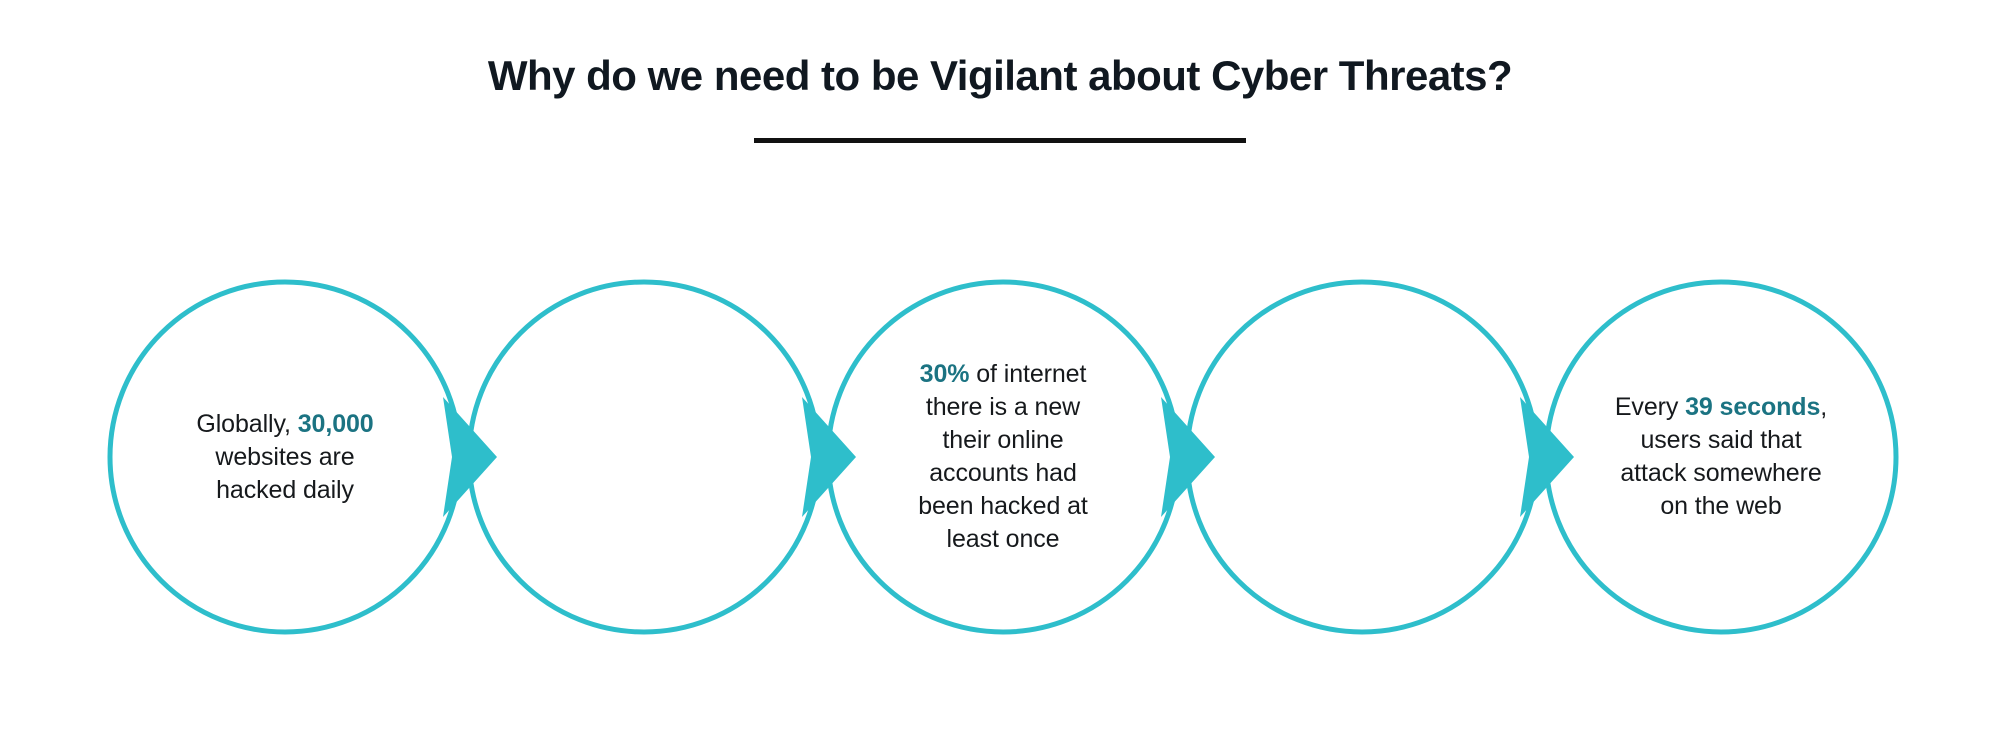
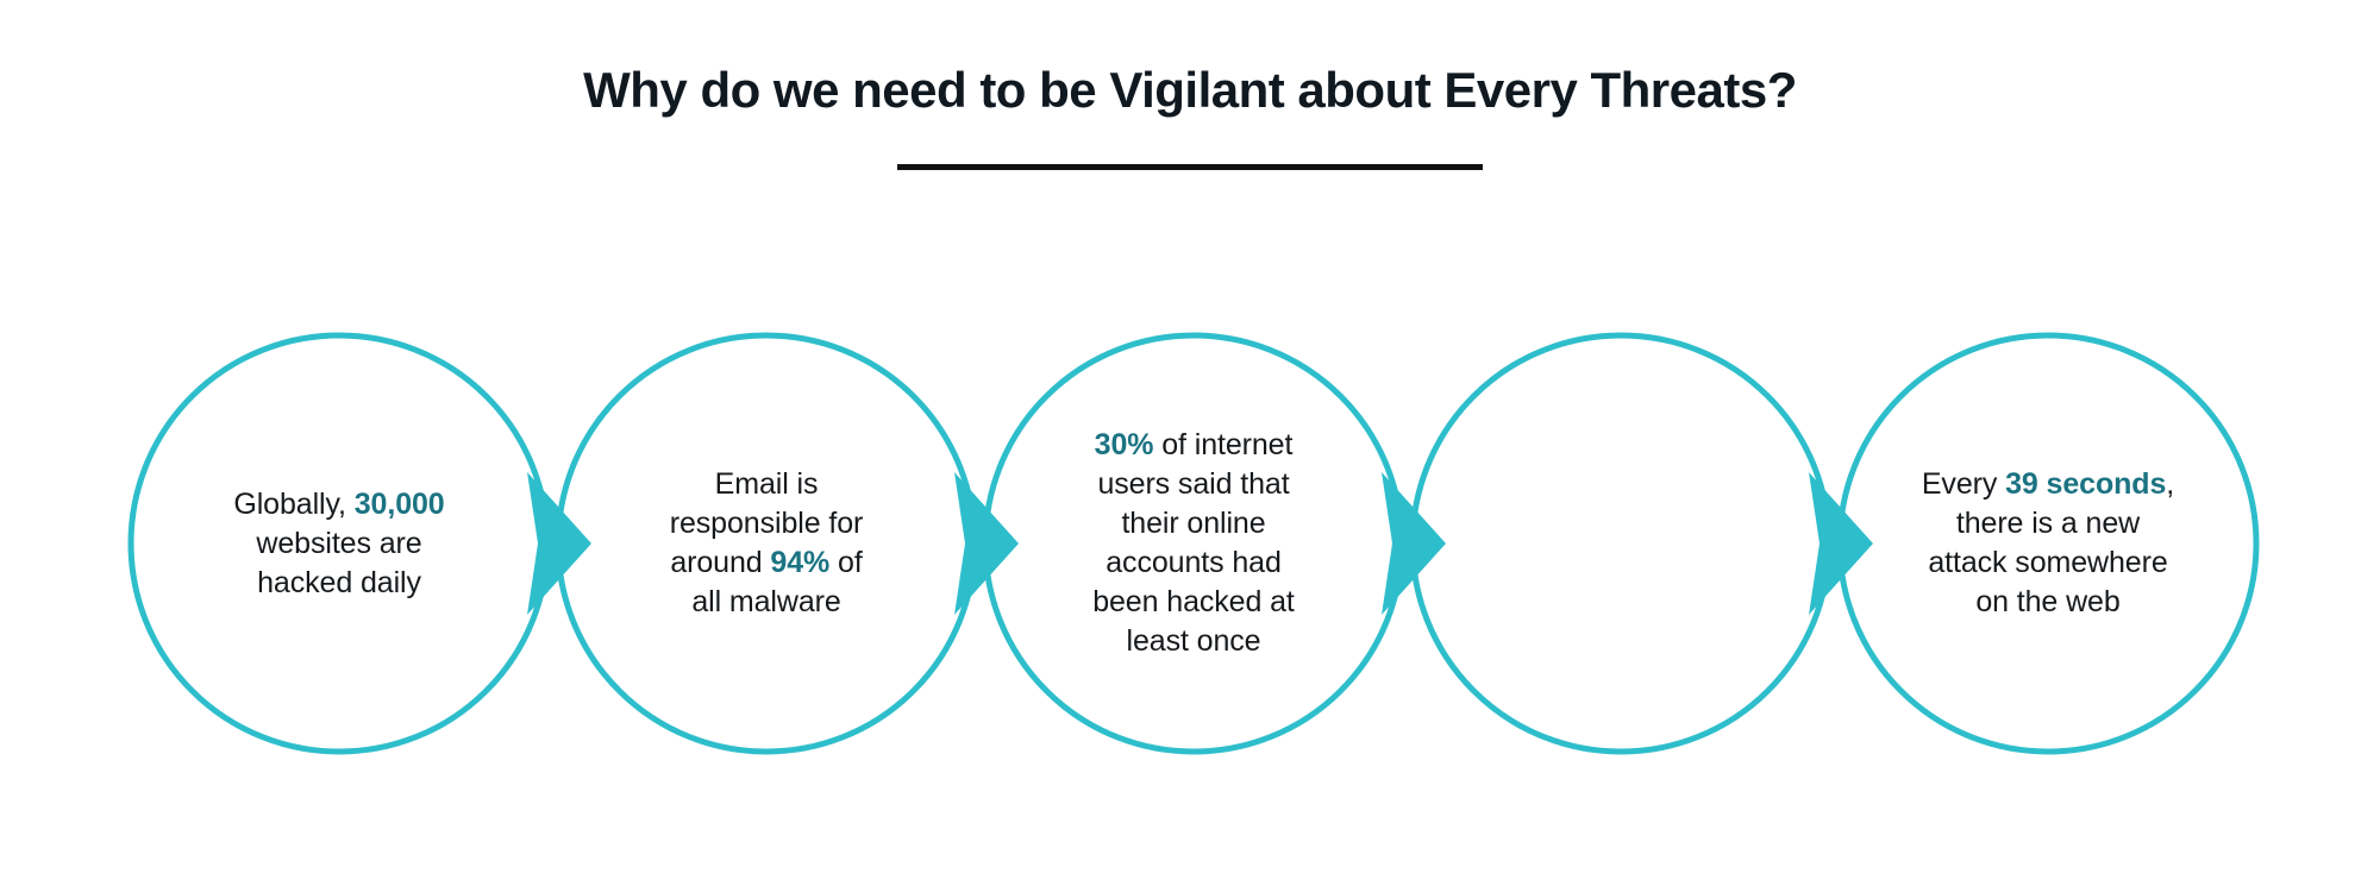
- Why do we need to be Vigilant about Cyber Threats?
+ Why do we need to be Vigilant about Every Threats?
  Globally, 30,000
  websites are
  hacked daily
+ Email is
+ responsible for
+ around 94% of
+ all malware
  30% of internet
- there is a new
+ users said that
  their online
  accounts had
  been hacked at
  least once
  Every 39 seconds,
- users said that
+ there is a new
  attack somewhere
  on the web
